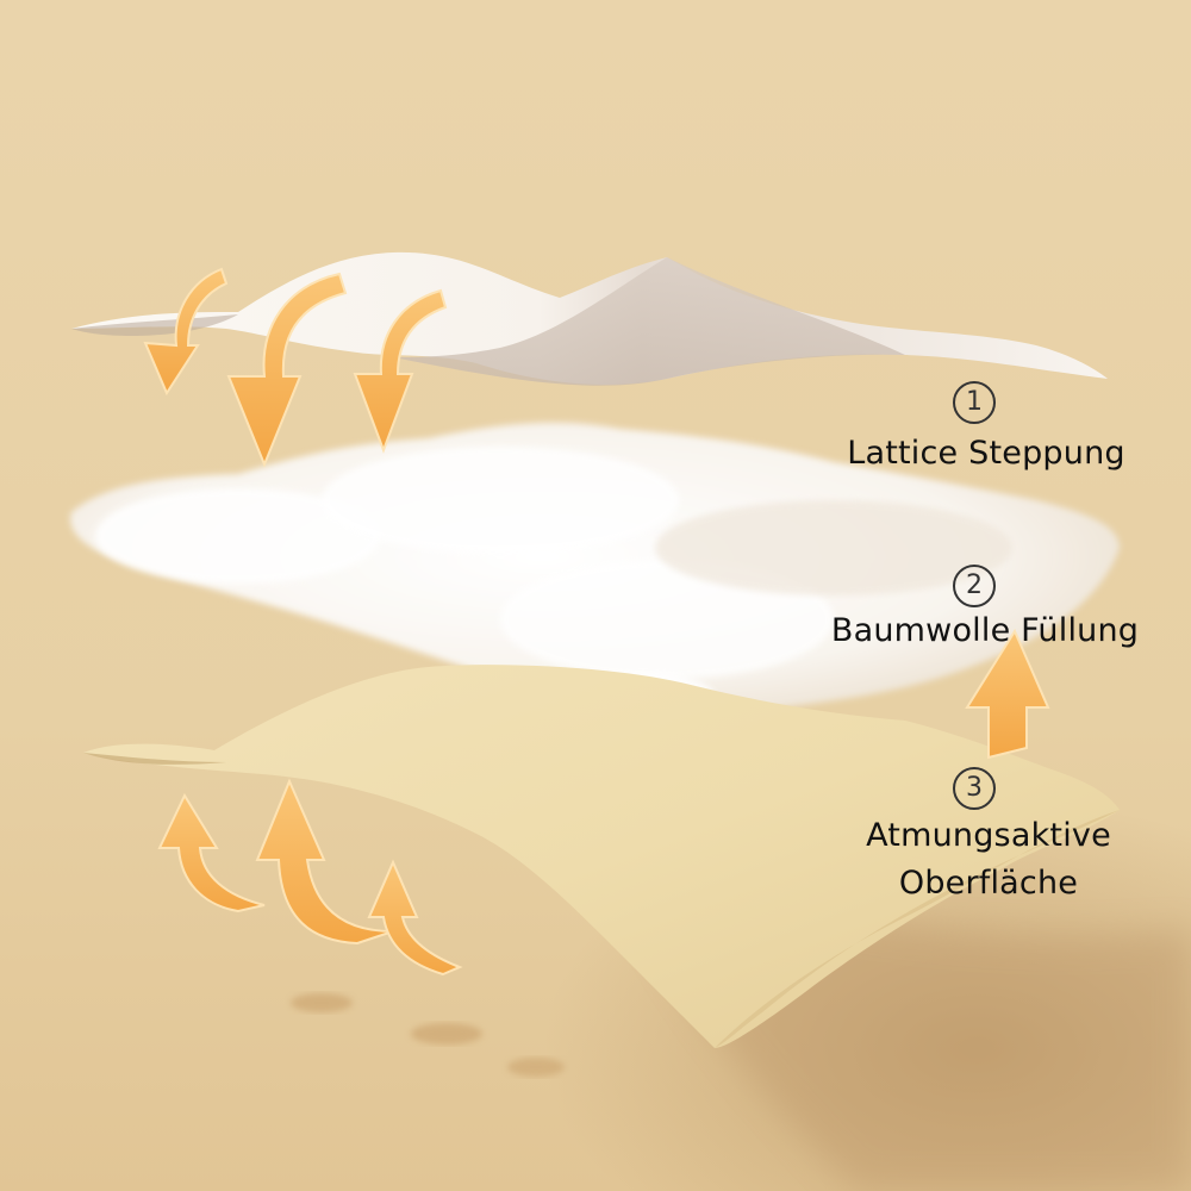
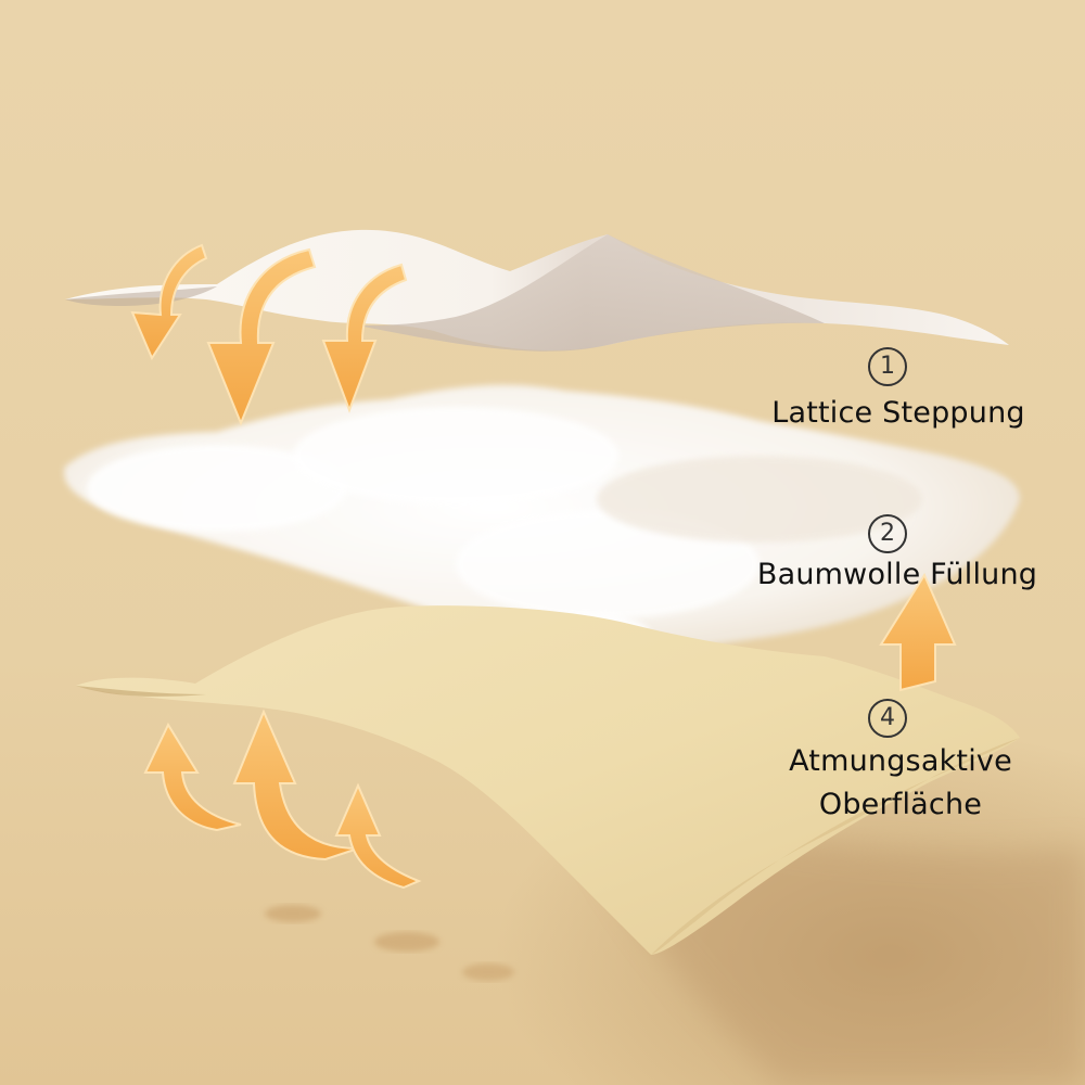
  1
  Lattice Steppung
  2
  Baumwolle Füllung
- 3
+ 4
  Atmungsaktive
  Oberfläche
